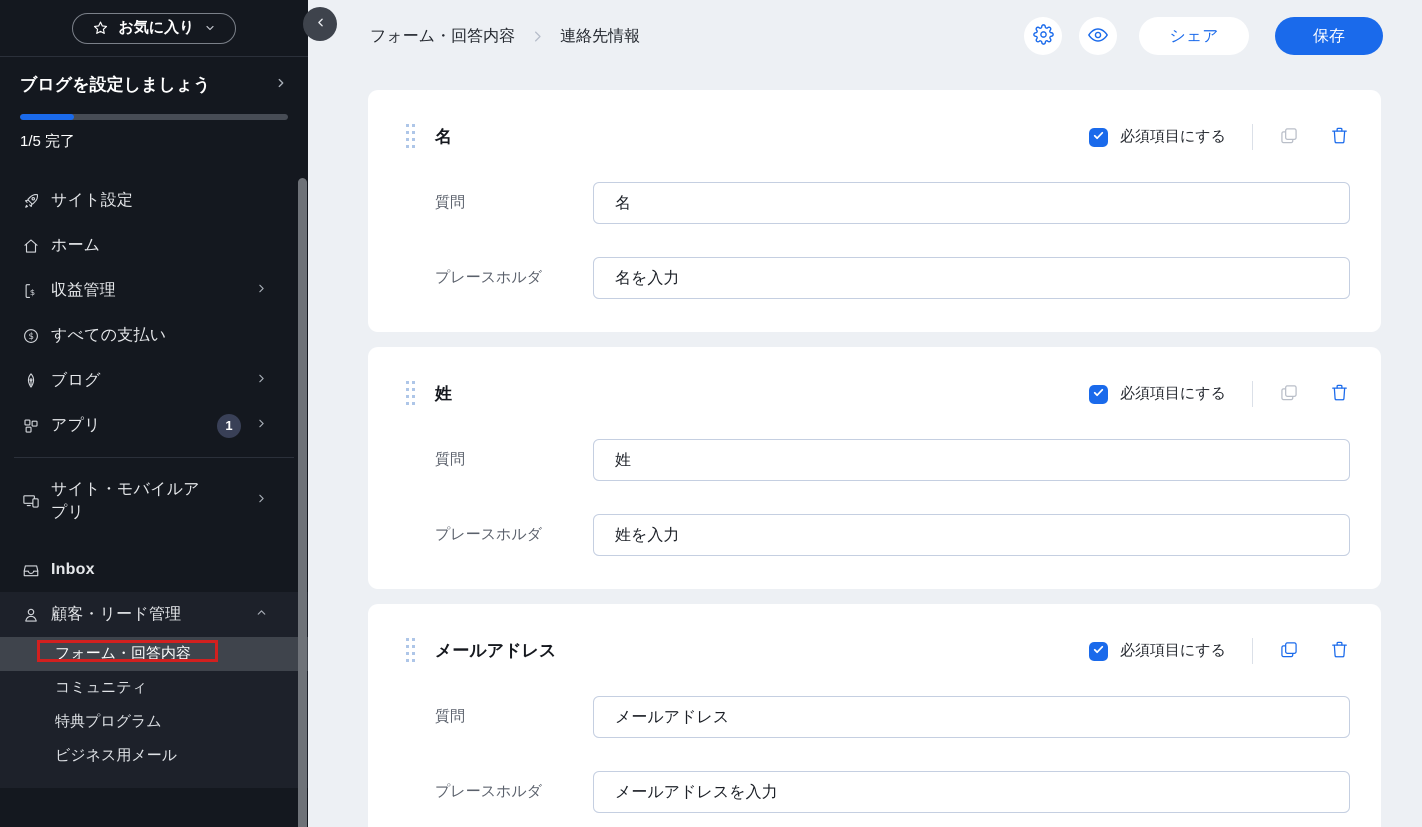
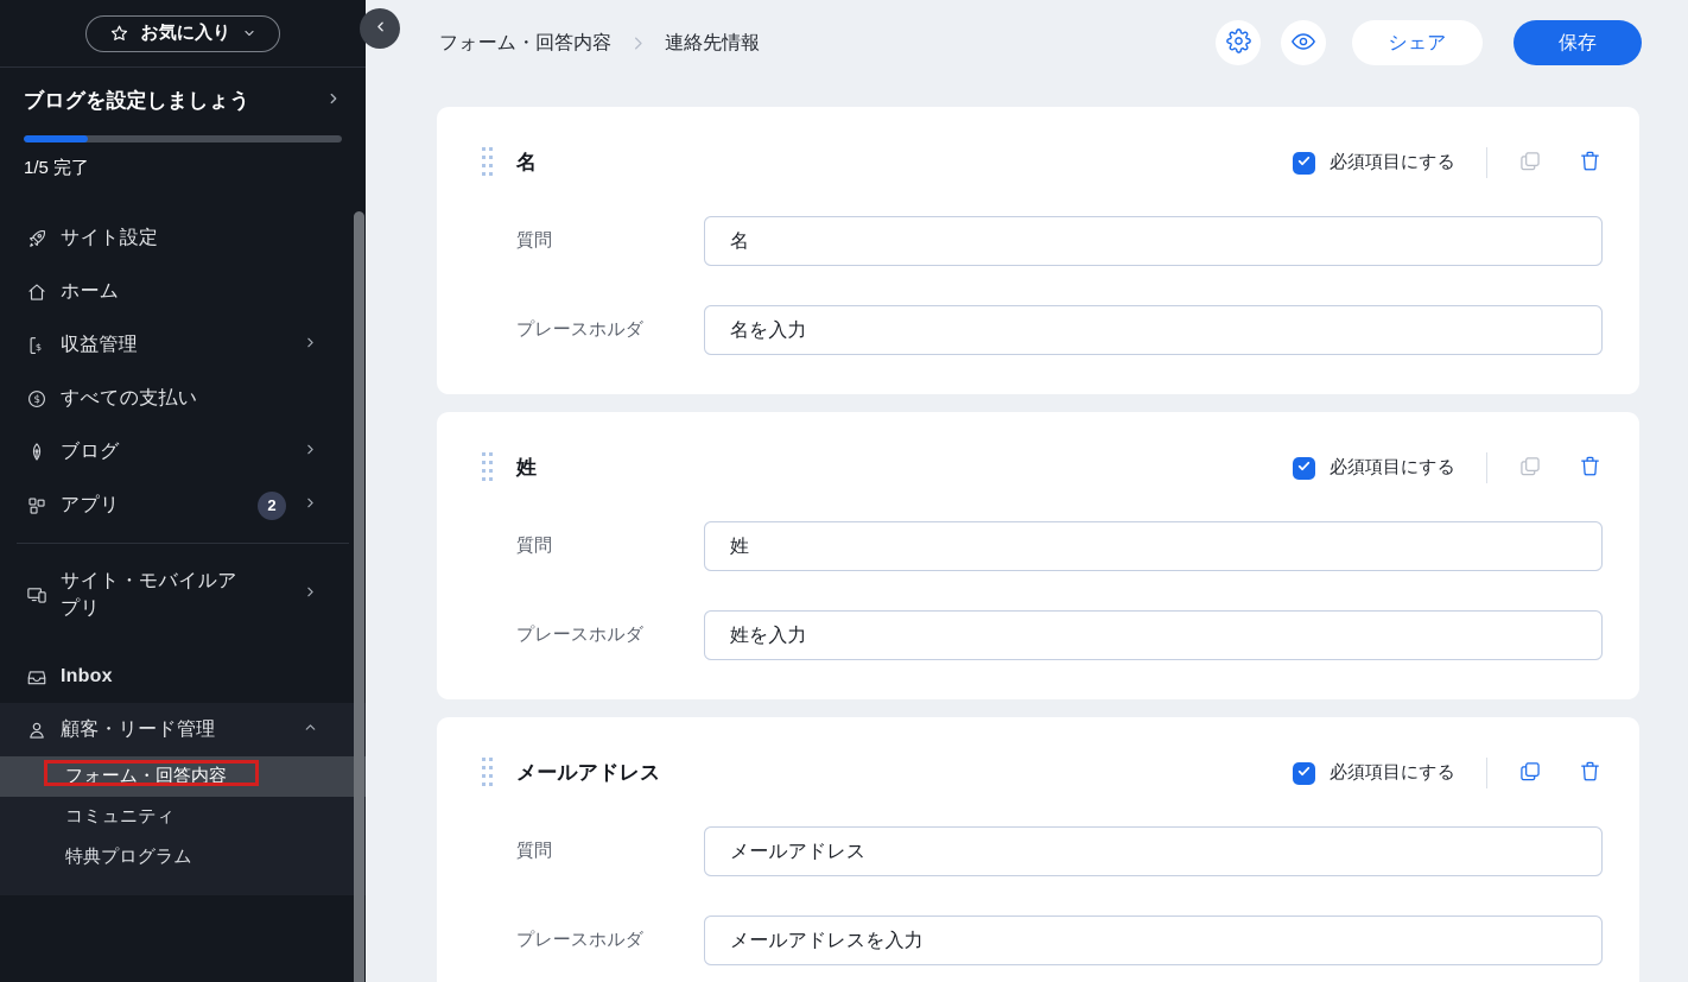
  お気に入り
  ブログを設定しましょう
  1/5 完了
  サイト設定
  ホーム
  $
  収益管理
  $
  すべての支払い
  ブログ
  アプリ
- 1
+ 2
  サイト・モバイルアプリ
  Inbox
  顧客・リード管理
  フォーム・回答内容
  コミュニティ
  特典プログラム
- ビジネス用メール
  フォーム・回答内容
  連絡先情報
  シェア
  保存
  名
  必須項目にする
  質問
  名
  プレースホルダ
  名を入力
  姓
  必須項目にする
  質問
  姓
  プレースホルダ
  姓を入力
  メールアドレス
  必須項目にする
  質問
  メールアドレス
  プレースホルダ
  メールアドレスを入力
